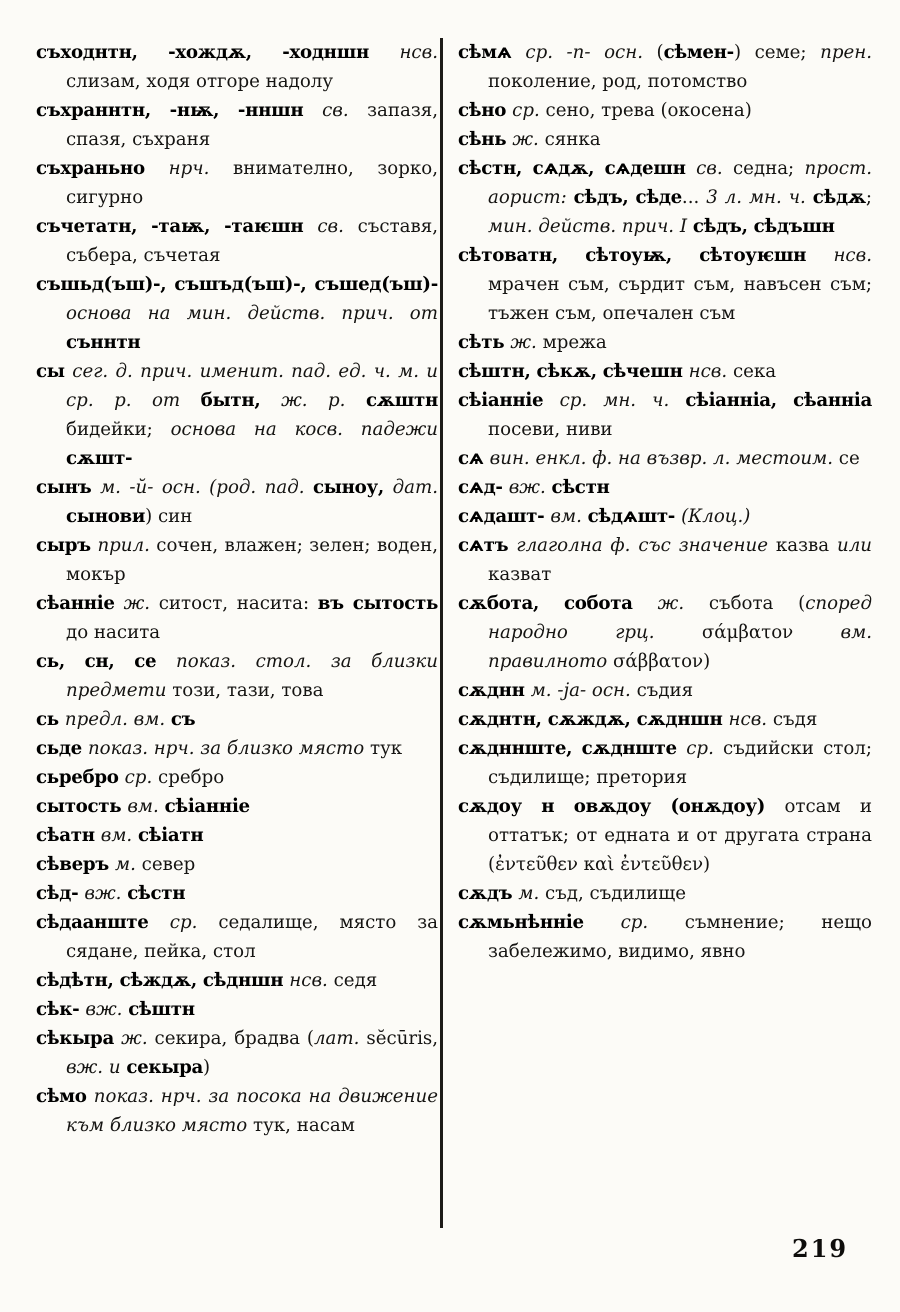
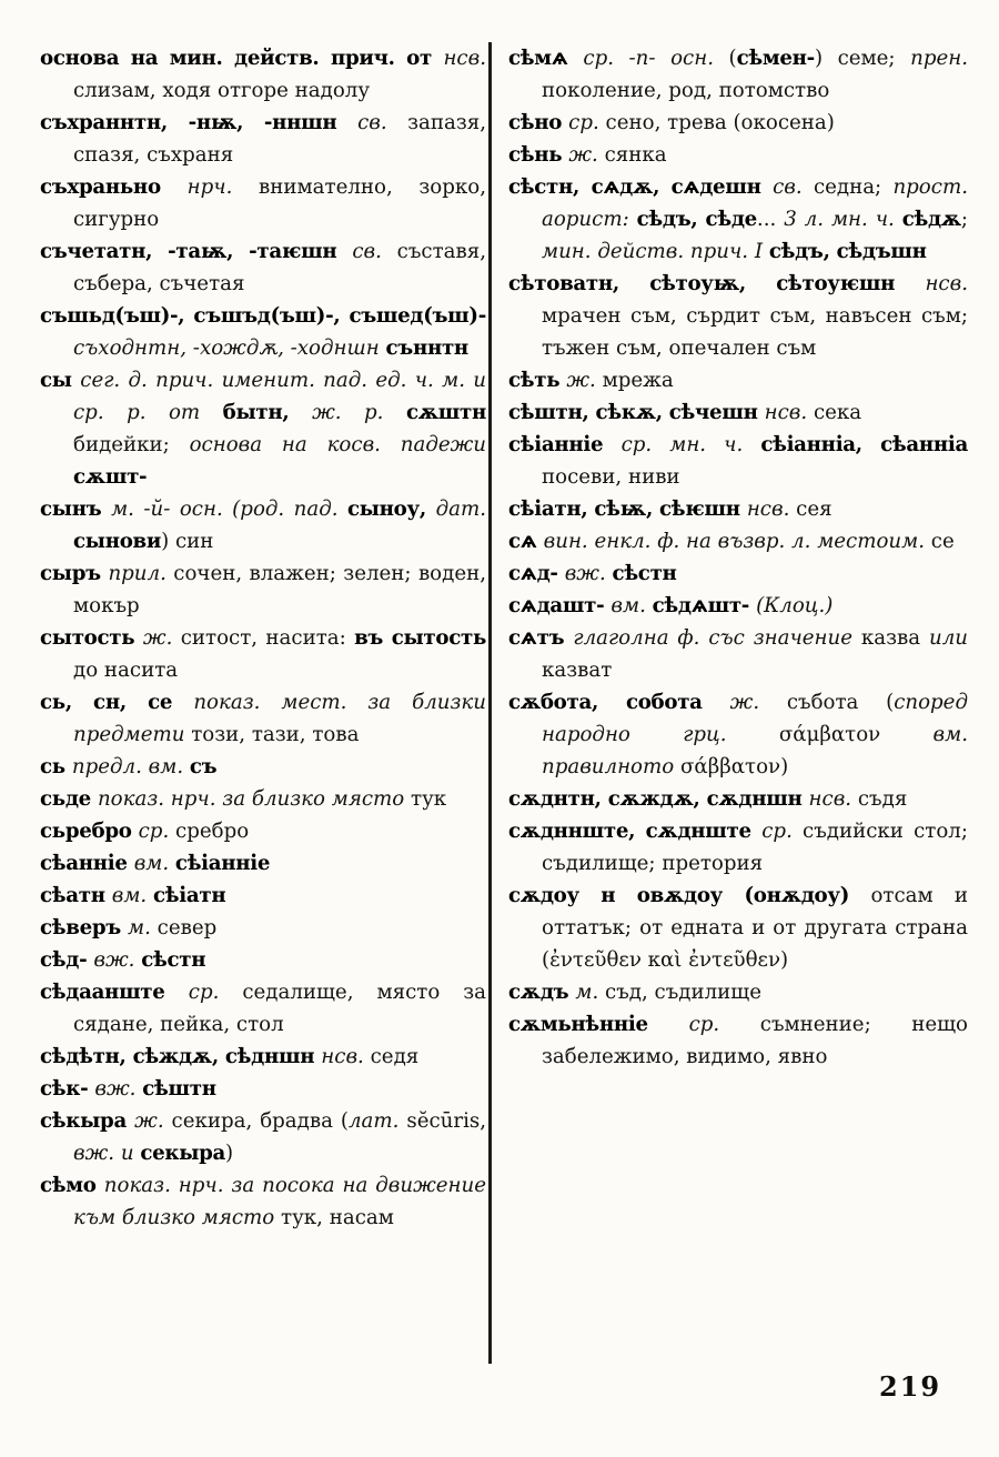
- съходнтн, -хождѫ, -ходншн нсв. слизам, ходя отгоре надолу
+ основа на мин. действ. прич. от нсв. слизам, ходя отгоре надолу
  съхраннтн, -нѭ, -нншн св. запазя, спазя, съхраня
  съхраньно нрч. внимателно, зорко, сигурно
  съчетатн, -таѭ, -таѥшн св. съставя, събера, съчетая
- съшьд(ъш)-, съшъд(ъш)-, съшед(ъш)- основа на мин. действ. прич. от съннтн
+ съшьд(ъш)-, съшъд(ъш)-, съшед(ъш)- съходнтн, -хождѫ, -ходншн съннтн
  сы сег. д. прич. именит. пад. ед. ч. м. и ср. р. от бытн, ж. р. сѫштн бидейки; основа на косв. падежи сѫшт-
  сынъ м. -ŭ- осн. (род. пад. сыноу, дат. сынови) син
  сыръ прил. сочен, влажен; зелен; воден, мокър
- сѣанніе ж. ситост, насита: въ сытость до насита
+ сытость ж. ситост, насита: въ сытость до насита
- сь, сн, се показ. стол. за близки предмети този, тази, това
+ сь, сн, се показ. мест. за близки предмети този, тази, това
  сь предл. вм. съ
  сьде показ. нрч. за близко място тук
  сьребро ср. сребро
- сытость вм. сѣіанніе
+ сѣанніе вм. сѣіанніе
  сѣатн вм. сѣіатн
  сѣверъ м. север
  сѣд- вж. сѣстн
  сѣдаанште ср. седалище, място за сядане, пейка, стол
  сѣдѣтн, сѣждѫ, сѣдншн нсв. седя
  сѣк- вж. сѣштн
  сѣкыра ж. секира, брадва (лат. sĕcūris, вж. и секыра)
  сѣмо показ. нрч. за посока на движение към близко място тук, насам
  сѣмѧ ср. -n- осн. (сѣмен-) семе; прен. поколение, род, потомство
  сѣно ср. сено, трева (окосена)
  сѣнь ж. сянка
  сѣстн, сѧдѫ, сѧдешн св. седна; прост. аорист: сѣдъ, сѣде... 3 л. мн. ч. сѣдѫ; мин. действ. прич. I сѣдъ, сѣдъшн
  сѣтоватн, сѣтоуѭ, сѣтоуѥшн нсв. мрачен съм, сърдит съм, навъсен съм; тъжен съм, опечален съм
  сѣть ж. мрежа
  сѣштн, сѣкѫ, сѣчешн нсв. сека
  сѣіанніе ср. мн. ч. сѣіанніа, сѣанніа посеви, ниви
+ сѣіатн, сѣѭ, сѣѥшн нсв. сея
  сѧ вин. енкл. ф. на възвр. л. местоим. се
  сѧд- вж. сѣстн
  сѧдашт- вм. сѣдѧшт- (Клоц.)
  сѧтъ глаголна ф. със значение казва или казват
  сѫбота, собота ж. събота (според народно грц. σάμβατον вм. правилното σάββατον)
- сѫднн м. -ja- осн. съдия
  сѫднтн, сѫждѫ, сѫдншн нсв. съдя
  сѫдннште, сѫднште ср. съдийски стол; съдилище; претория
  сѫдоу н овѫдоу (онѫдоу) отсам и оттатък; от едната и от другата страна (ἐντεῦθεν καὶ ἐντεῦθεν)
  сѫдъ м. съд, съдилище
  сѫмьнѣнніе ср. съмнение; нещо забележимо, видимо, явно
  219
